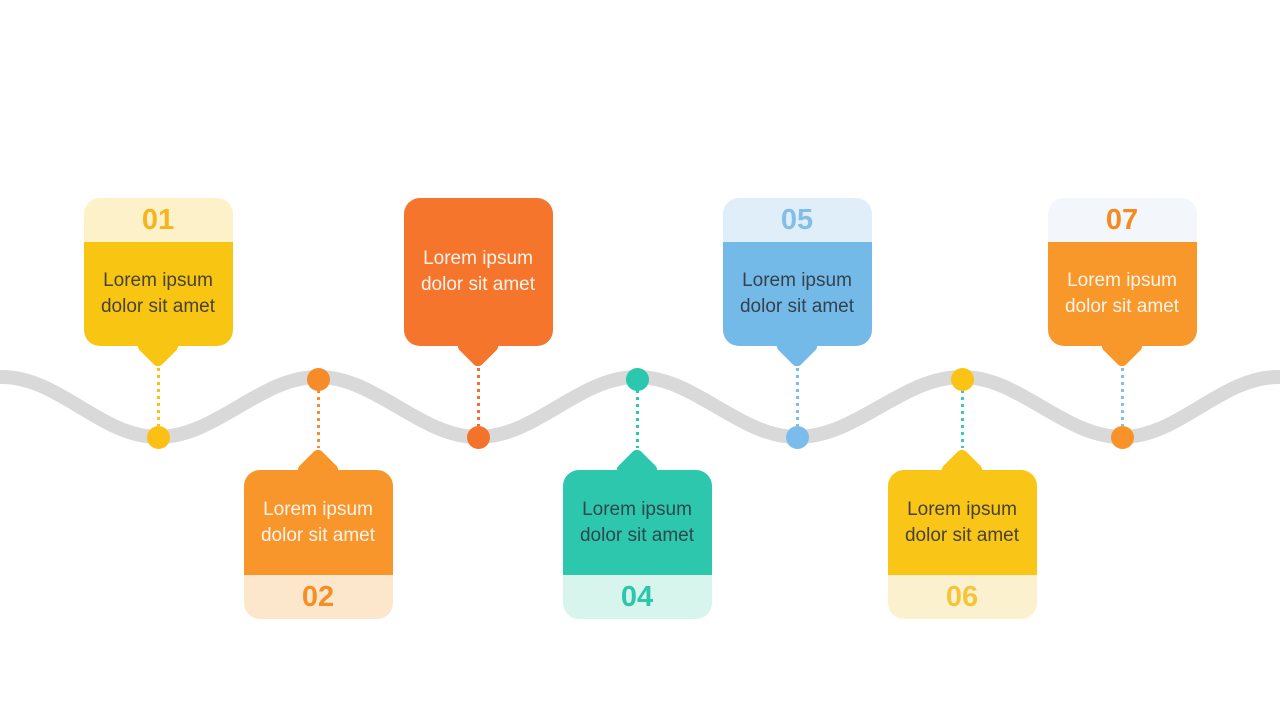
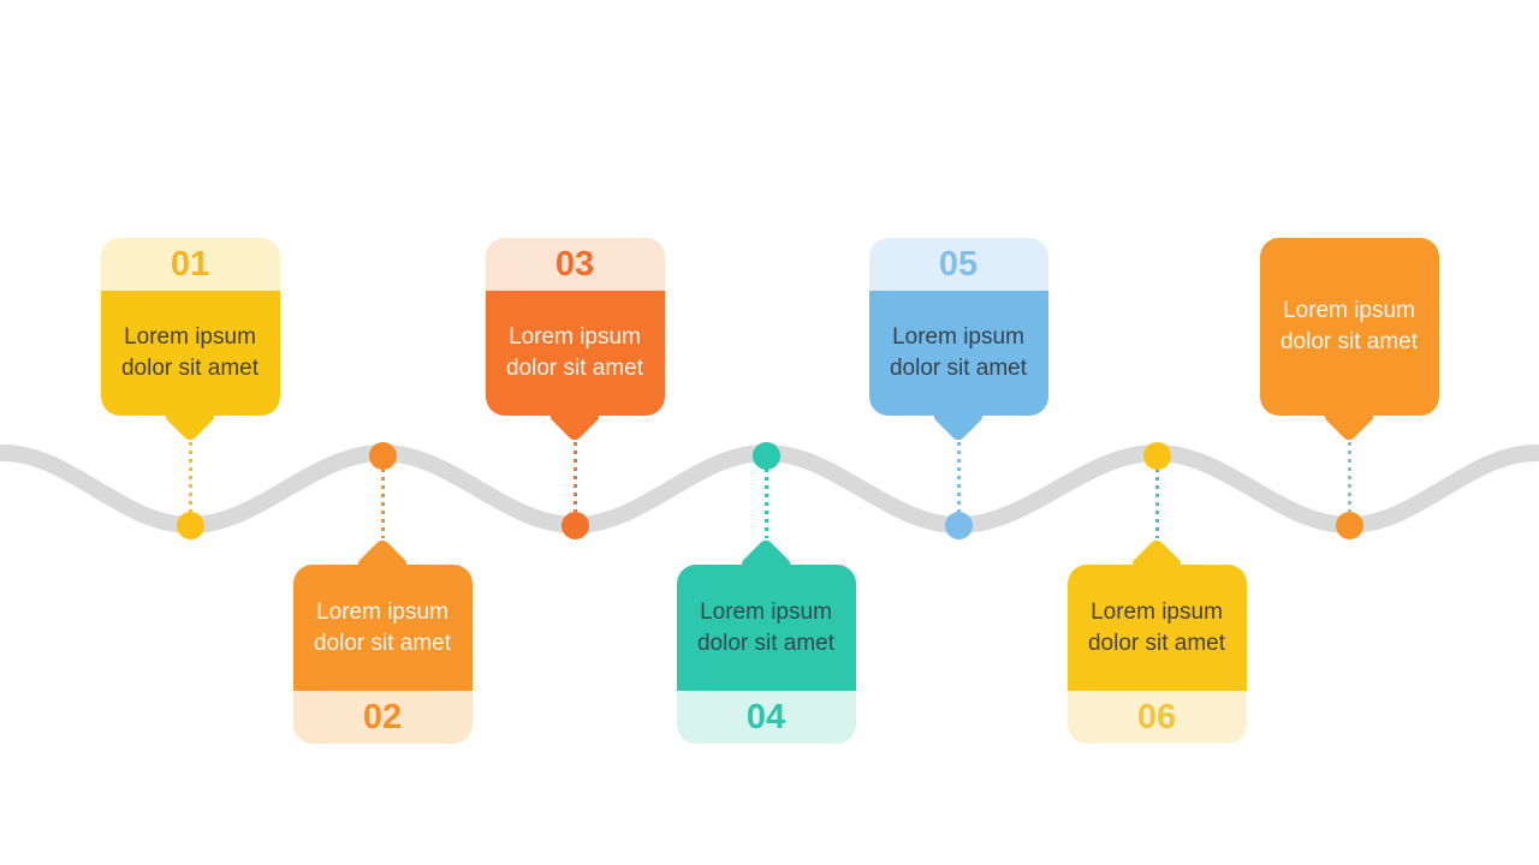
  01
  Lorem ipsum dolor sit amet
  02
  Lorem ipsum dolor sit amet
+ 03
  Lorem ipsum dolor sit amet
  04
  Lorem ipsum dolor sit amet
  05
  Lorem ipsum dolor sit amet
  06
  Lorem ipsum dolor sit amet
- 07
  Lorem ipsum dolor sit amet
